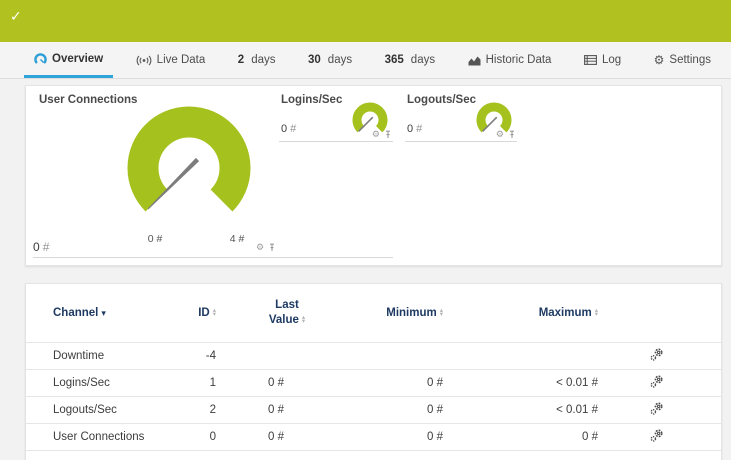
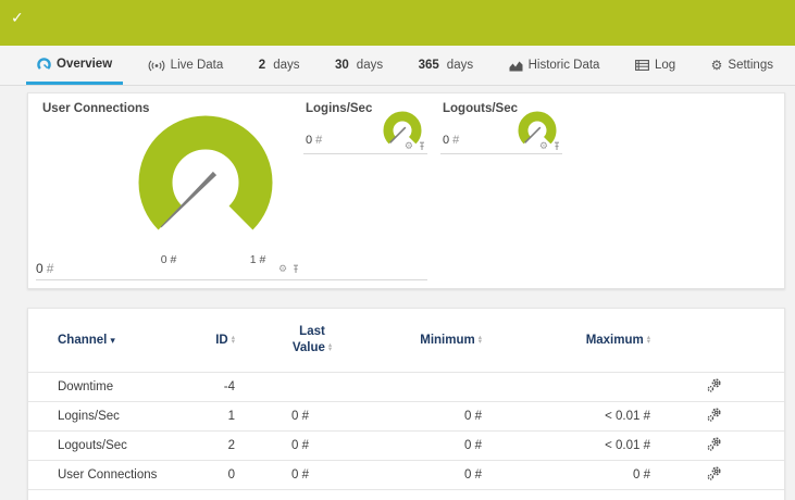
  ✓
  Overview
  Live Data
  2
  days
  30
  days
  365
  days
  Historic Data
  Log
  ⚙
  Settings
  User Connections
  0 #
- 4 #
+ 1 #
  0 #
  ⚙
  Logins/Sec
  0 #
  ⚙
  Logouts/Sec
  0 #
  ⚙
  Channel ▾	ID	Last Value	Minimum	Maximum
  Downtime	-4
  Logins/Sec	1	0 #	0 #	< 0.01 #
  Logouts/Sec	2	0 #	0 #	< 0.01 #
  User Connections	0	0 #	0 #	0 #
